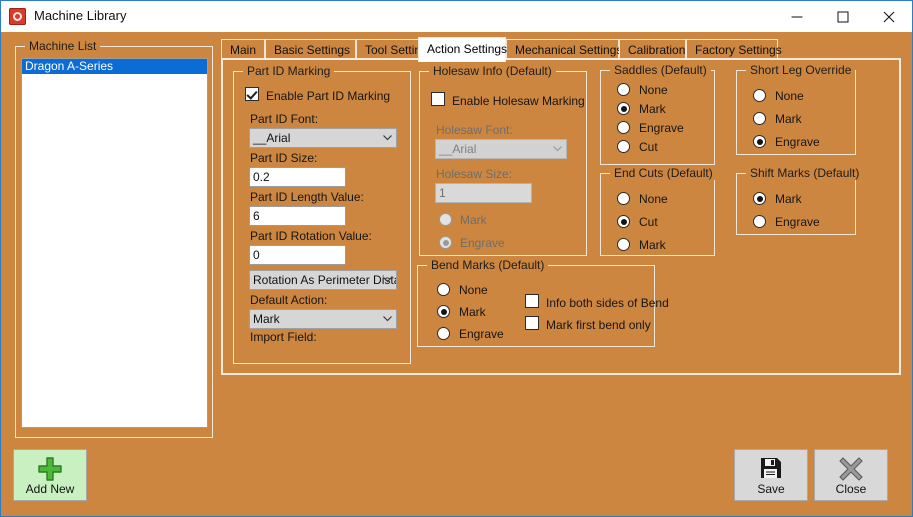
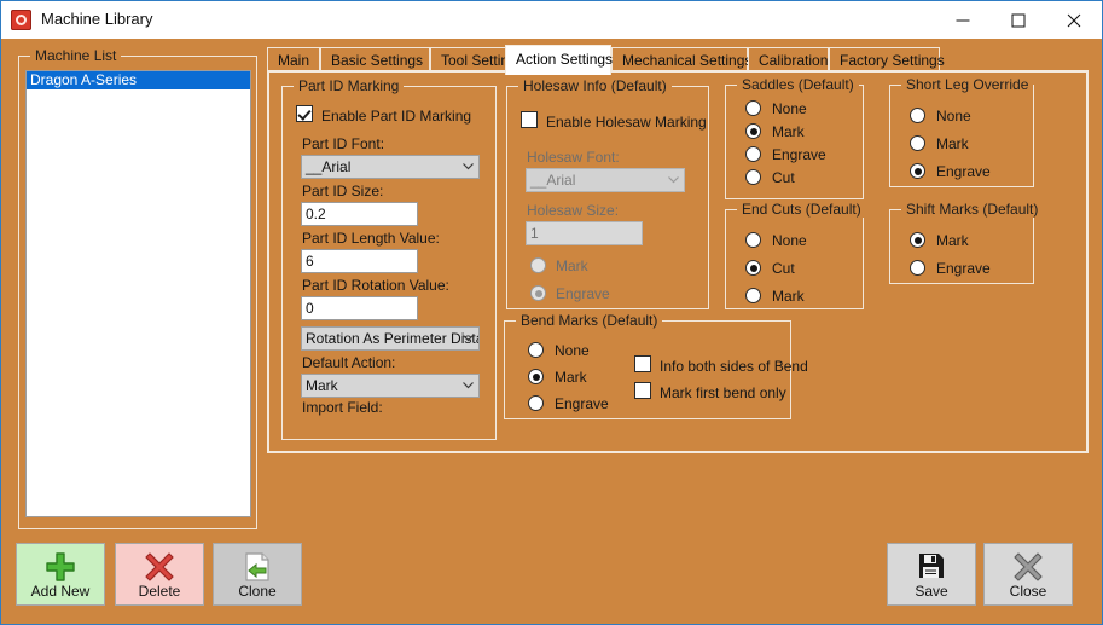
  Machine Library
  Machine List
  Dragon A-Series
  Main
  Basic Settings
  Tool Setti
  Action Settings
  Mechanical Setting
  Calibration
  Factory Settings
  Part ID Marking
  Enable Part ID Marking
  Part ID Font:
  __Arial
  Part ID Size:
  0.2
  Part ID Length Value:
  6
  Part ID Rotation Value:
  0
  Rotation As Perimeter Dist
  Default Action:
  Mark
  Import Field:
  Holesaw Info (Default)
  Enable Holesaw Marking
  Holesaw Font:
  __Arial
  Holesaw Size:
  1
  Mark
  Engrave
  Bend Marks (Default)
  None
  Mark
  Engrave
  Info both sides of Bend
  Mark first bend only
  Saddles (Default)
  None
  Mark
  Engrave
  Cut
  End Cuts (Default)
  None
  Cut
  Mark
  Short Leg Override
  None
  Mark
  Engrave
  Shift Marks (Default)
  Mark
  Engrave
  Add New
+ Delete
+ Clone
  Save
  Close
